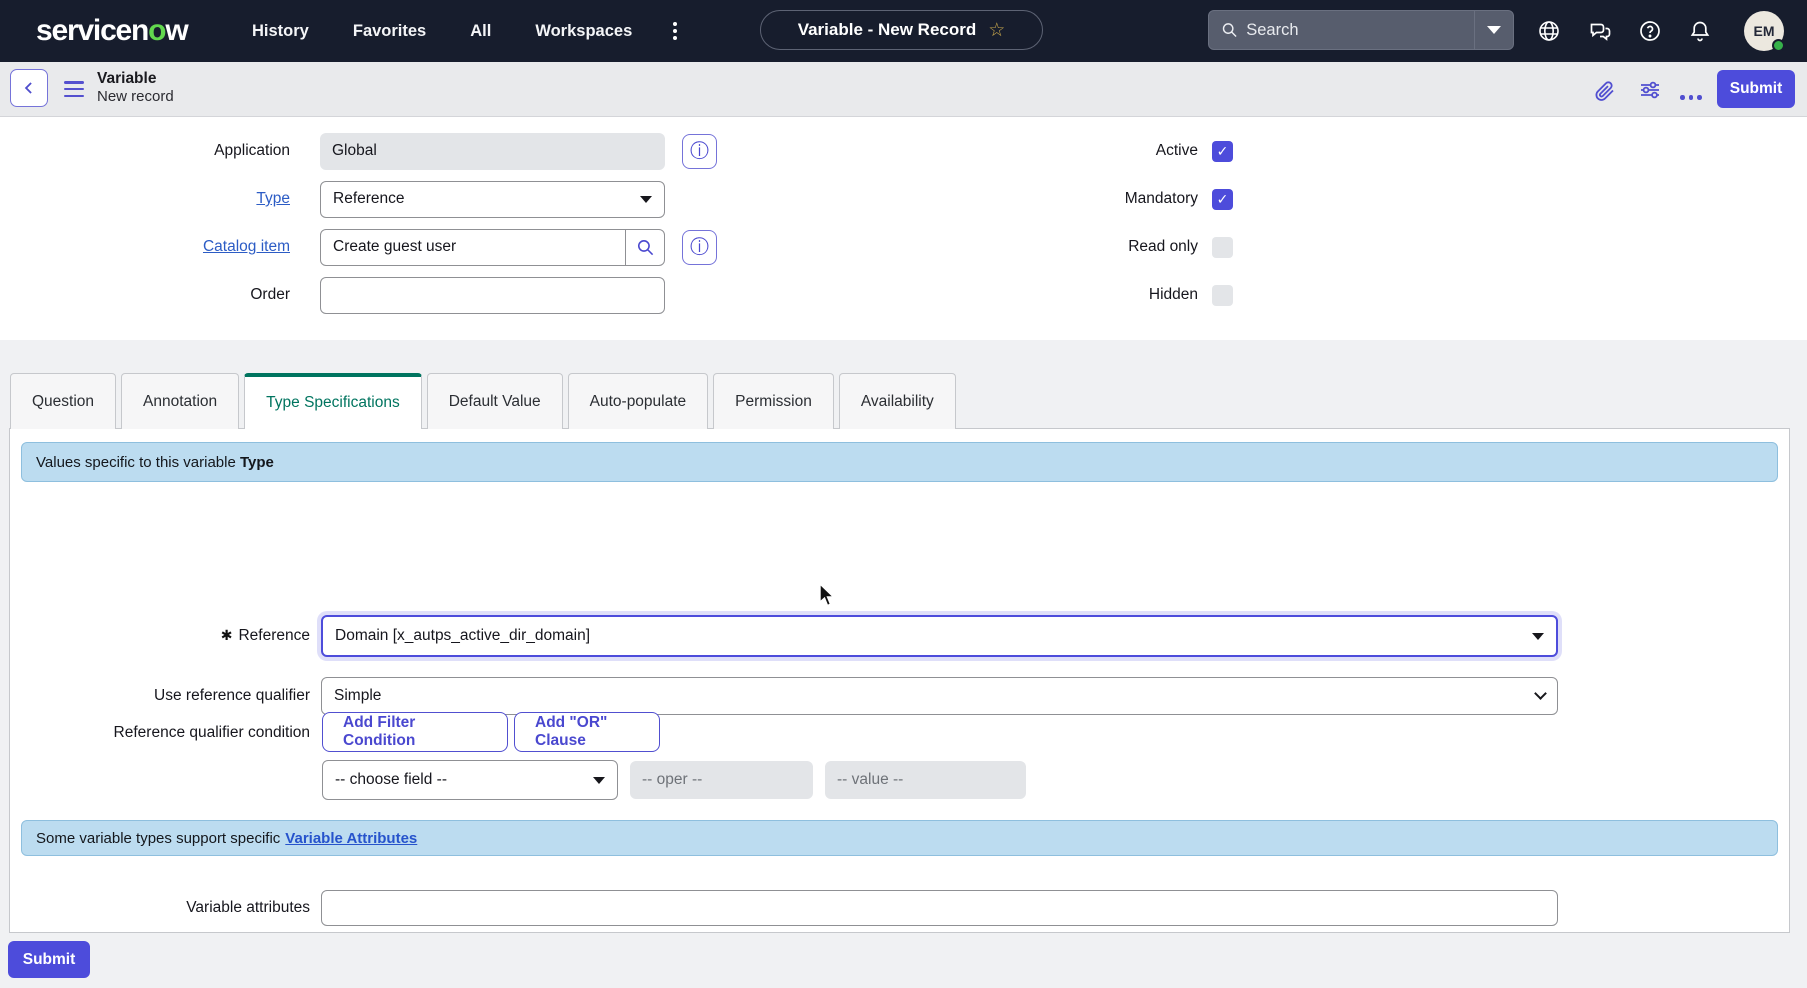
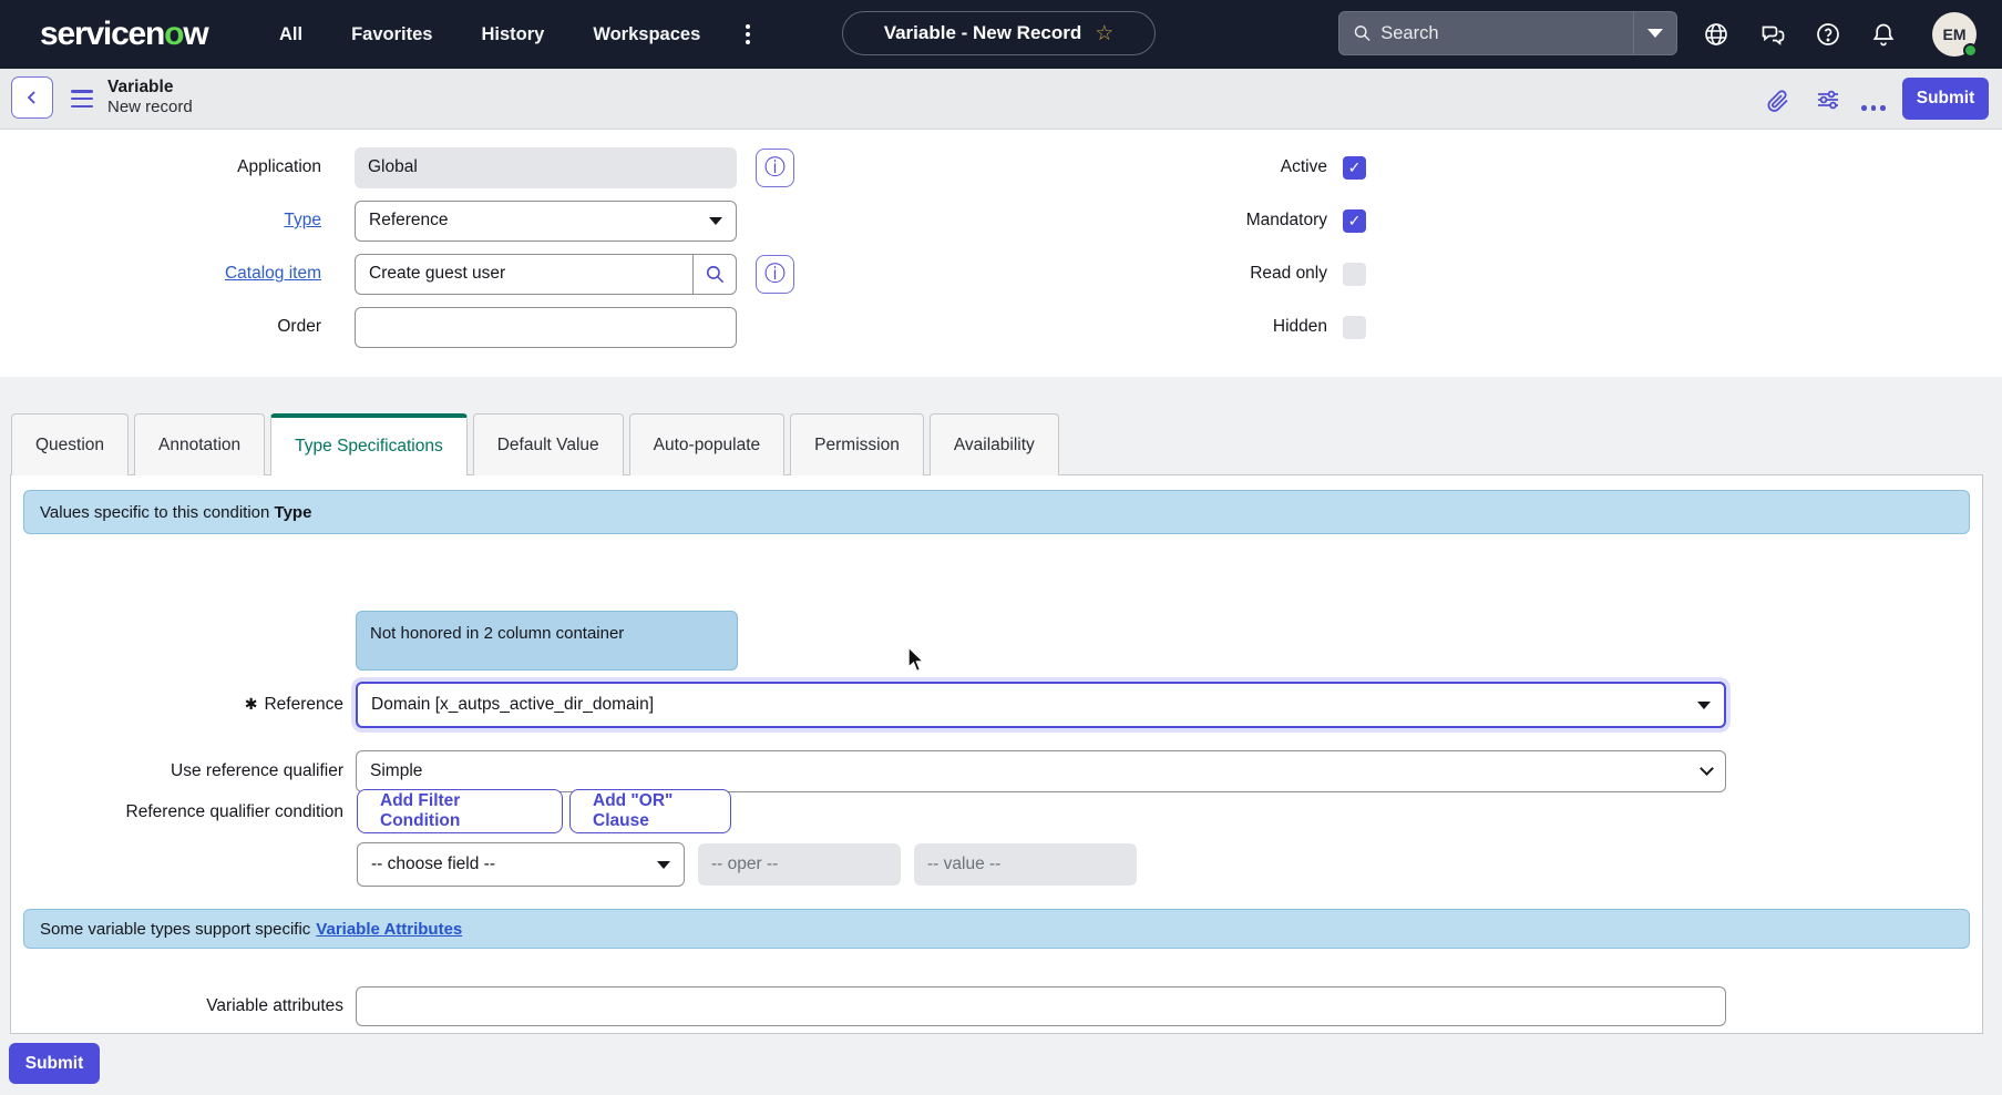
  servicenow
- History
+ All
  Favorites
- All
+ History
  Workspaces
  Variable - New Record
  ☆
  Search
  EM
  Variable
  New record
  Submit
  Application
  Global
  ⓘ
  Active
  Type
  Reference
  Mandatory
  Catalog item
  Create guest user
  ⓘ
  Read only
  Order
  Hidden
  Question
  Annotation
  Type Specifications
  Default Value
  Auto-populate
  Permission
  Availability
- Values specific to this variable
+ Values specific to this condition
  Type
+ Not honored in 2 column container
  ✱ Reference
  Domain [x_autps_active_dir_domain]
  Use reference qualifier
  Simple
  Reference qualifier condition
  Add Filter Condition
  Add "OR" Clause
  -- choose field --
  -- oper --
  -- value --
  Some variable types support specific
  Variable Attributes
  Variable attributes
  Submit
